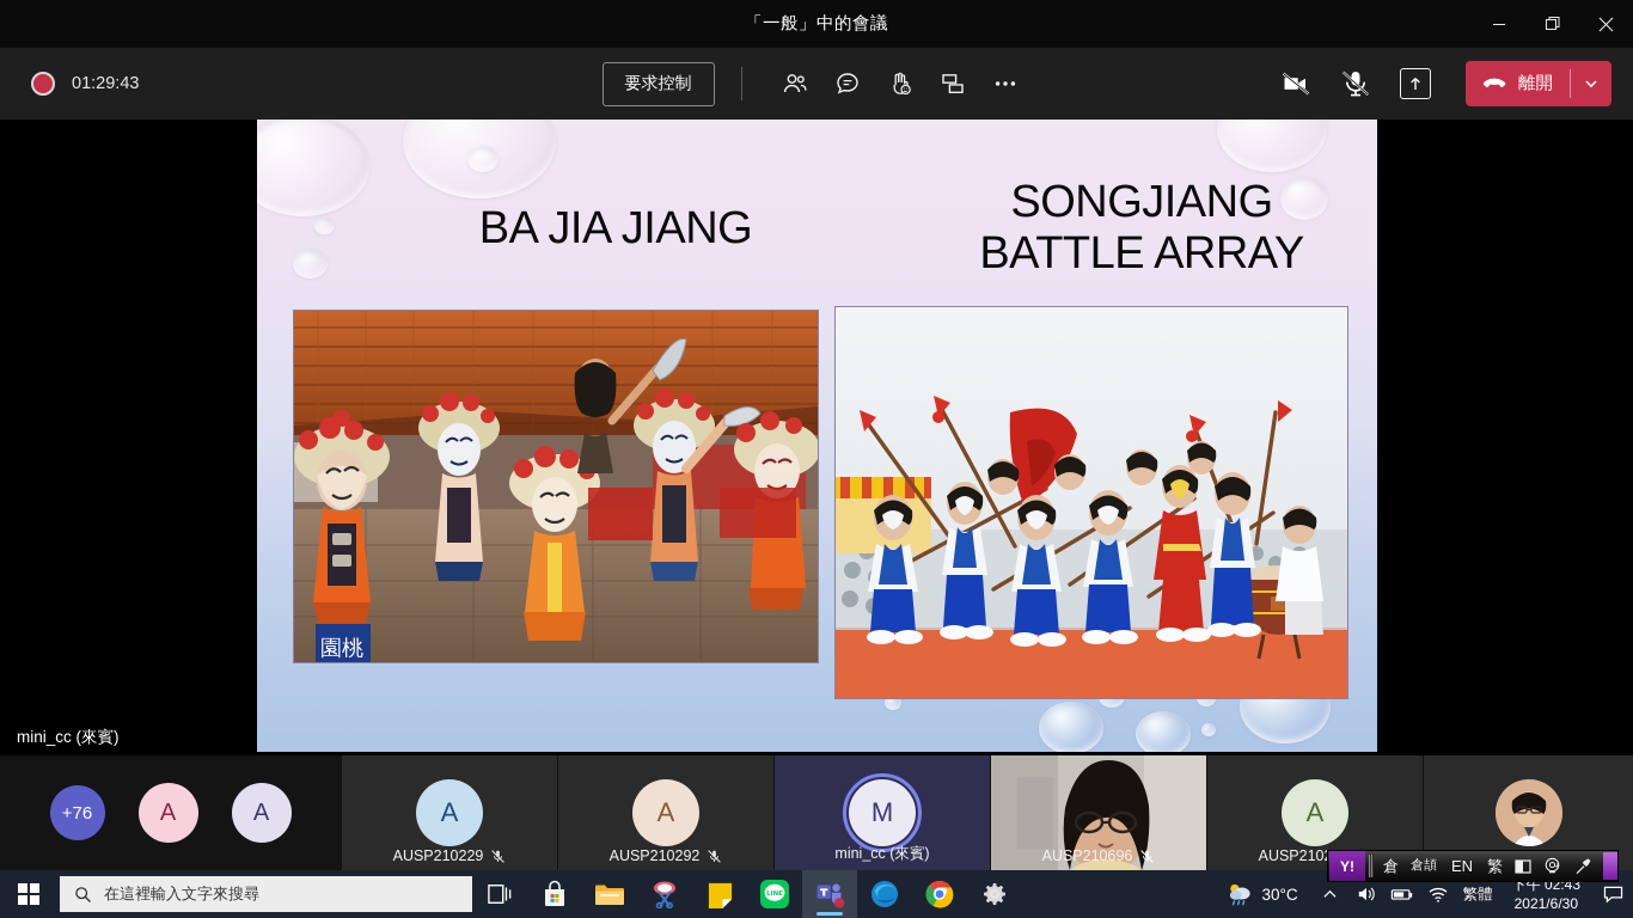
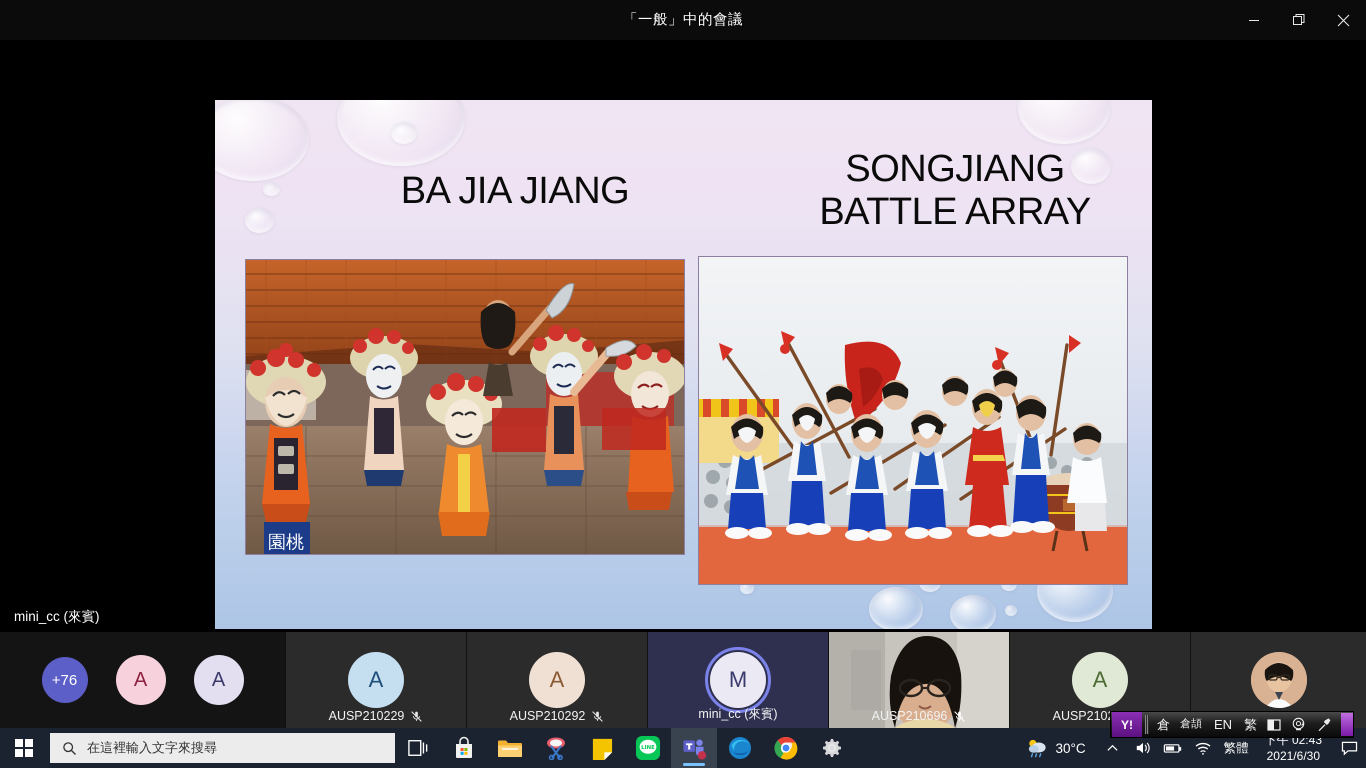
  「一般」中的會議
- 01:29:43
- 要求控制
- 離開
  BA JIA JIANG
  SONGJIANG
  BATTLE ARRAY
  園桃
  mini_cc (來賓)
  +76
  A
  A
  A
  AUSP210229
  A
  AUSP210292
  M
  mini_cc (來賓)
  AUSP210696
  A
  AUSP210
  在這裡輸入文字來搜尋
  30°C
  繁體
  下午 02:43
  2021/6/30
  Y!
  倉
  倉頡
  EN
  繁
